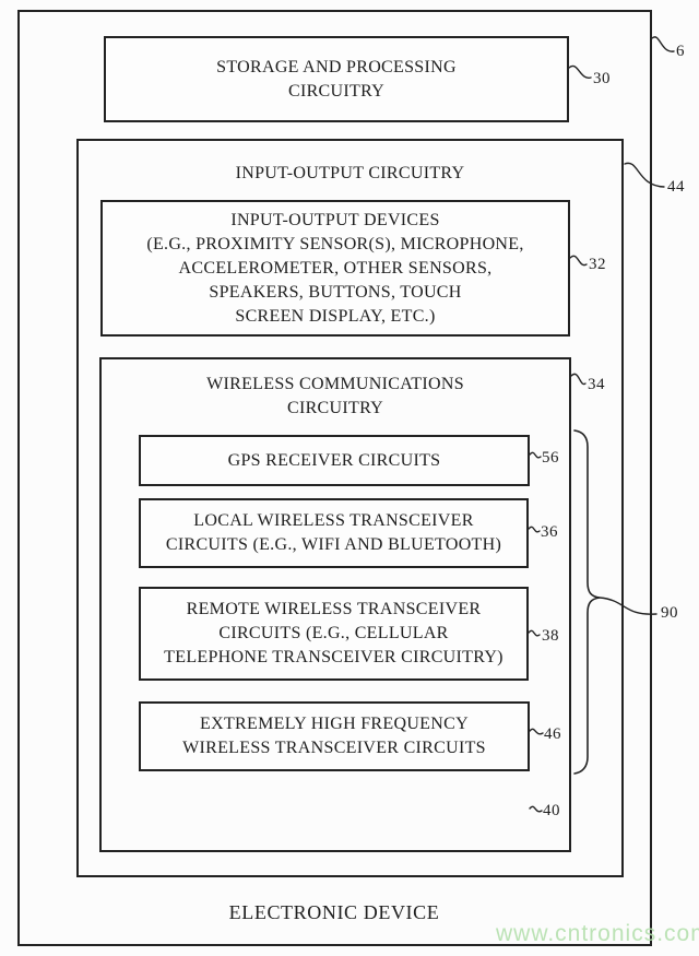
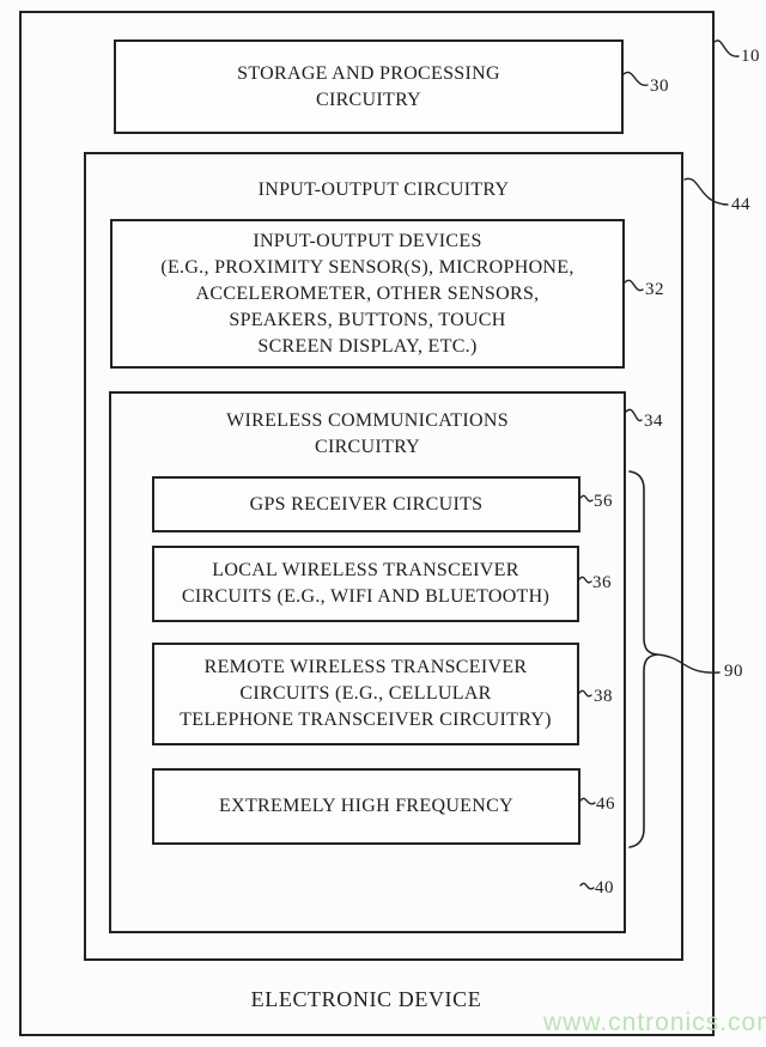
  STORAGE AND PROCESSING
  CIRCUITRY
  INPUT-OUTPUT CIRCUITRY
  INPUT-OUTPUT DEVICES
  (E.G., PROXIMITY SENSOR(S), MICROPHONE,
  ACCELEROMETER, OTHER SENSORS,
  SPEAKERS, BUTTONS, TOUCH
  SCREEN DISPLAY, ETC.)
  WIRELESS COMMUNICATIONS
  CIRCUITRY
  GPS RECEIVER CIRCUITS
  LOCAL WIRELESS TRANSCEIVER
  CIRCUITS (E.G., WIFI AND BLUETOOTH)
  REMOTE WIRELESS TRANSCEIVER
  CIRCUITS (E.G., CELLULAR
  TELEPHONE TRANSCEIVER CIRCUITRY)
  EXTREMELY HIGH FREQUENCY
- WIRELESS TRANSCEIVER CIRCUITS
  ELECTRONIC DEVICE
- 6
+ 10
  30
  44
  32
  34
  56
  36
  38
  46
  40
  90
  www.cntronics.co
